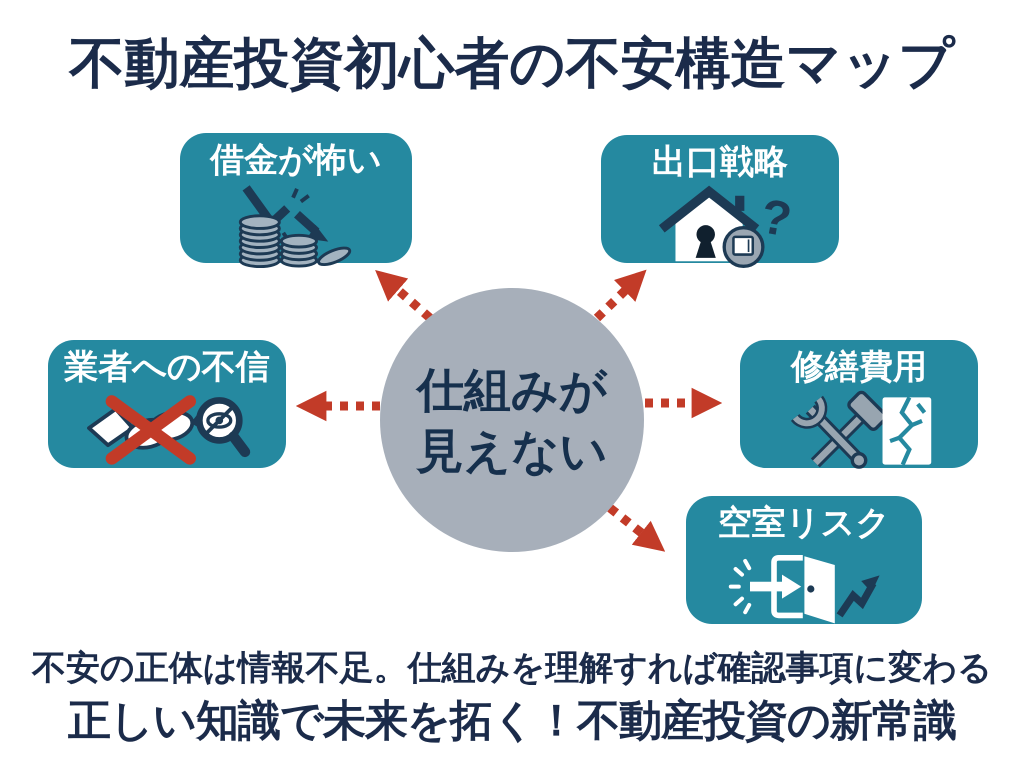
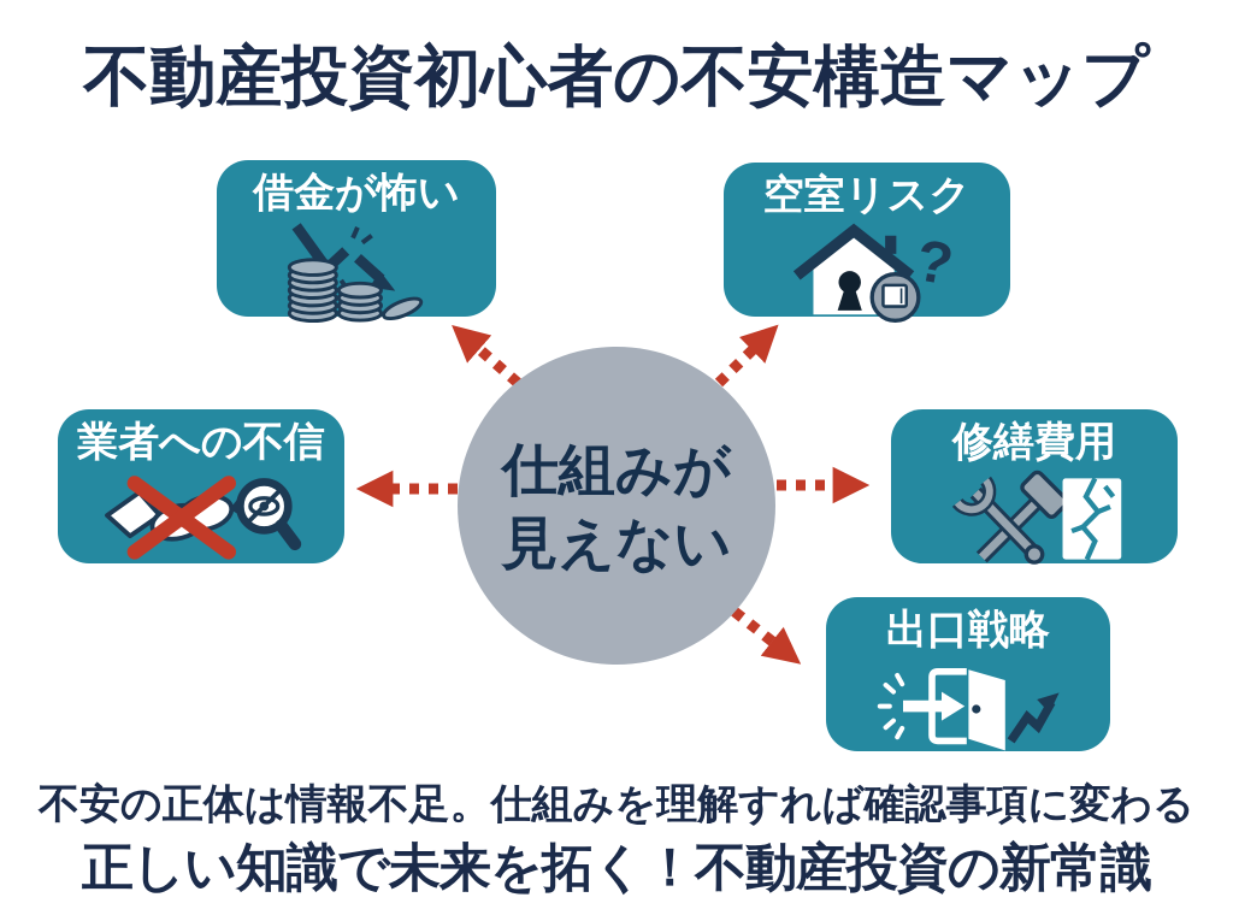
  不動産投資初心者の不安構造マップ
  借金が怖い
- 出口戦略
+ 空室リスク
  業者への不信
  修繕費用
- 空室リスク
+ 出口戦略
  仕組みが
  見えない
  不安の正体は情報不足。仕組みを理解すれば確認事項に変わる
  正しい知識で未来を拓く！不動産投資の新常識
